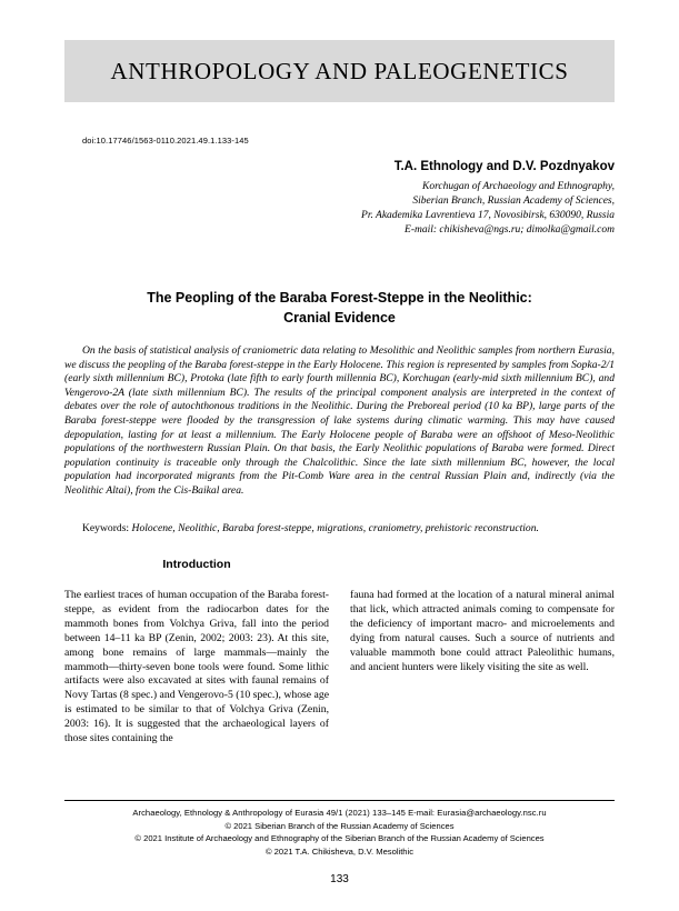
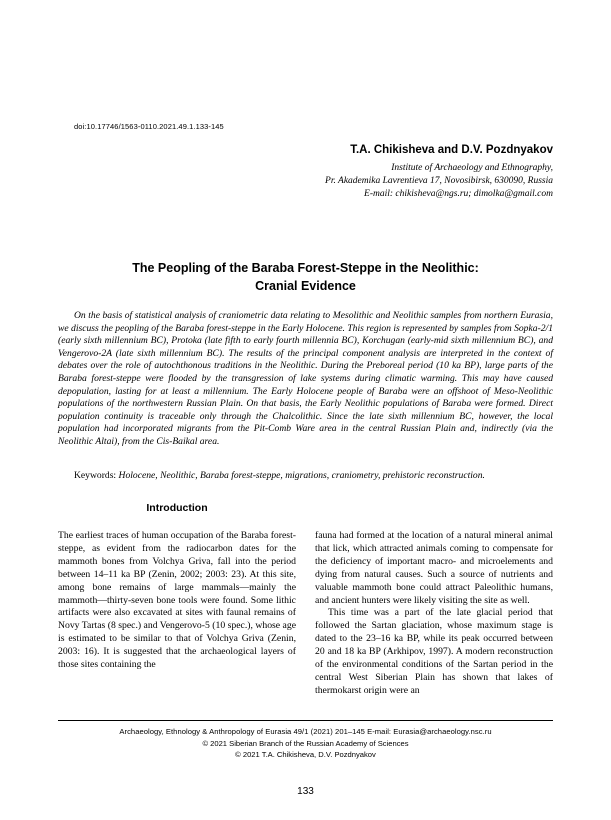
- ANTHROPOLOGY AND PALEOGENETICS
  doi:10.17746/1563-0110.2021.49.1.133-145
- T.A. Ethnology and D.V. Pozdnyakov
+ T.A. Chikisheva and D.V. Pozdnyakov
- Korchugan of Archaeology and Ethnography,
+ Institute of Archaeology and Ethnography,
- Siberian Branch, Russian Academy of Sciences,
  Pr. Akademika Lavrentieva 17, Novosibirsk, 630090, Russia
  E-mail: chikisheva@ngs.ru; dimolka@gmail.com
  The Peopling of the Baraba Forest-Steppe in the Neolithic:
  Cranial Evidence
  On the basis of statistical analysis of craniometric data relating to Mesolithic and Neolithic samples from northern Eurasia, we discuss the peopling of the Baraba forest-steppe in the Early Holocene. This region is represented by samples from Sopka-2/1 (early sixth millennium BC), Protoka (late fifth to early fourth millennia BC), Korchugan (early-mid sixth millennium BC), and Vengerovo-2A (late sixth millennium BC). The results of the principal component analysis are interpreted in the context of debates over the role of autochthonous traditions in the Neolithic. During the Preboreal period (10 ka BP), large parts of the Baraba forest-steppe were flooded by the transgression of lake systems during climatic warming. This may have caused depopulation, lasting for at least a millennium. The Early Holocene people of Baraba were an offshoot of Meso-Neolithic populations of the northwestern Russian Plain. On that basis, the Early Neolithic populations of Baraba were formed. Direct population continuity is traceable only through the Chalcolithic. Since the late sixth millennium BC, however, the local population had incorporated migrants from the Pit-Comb Ware area in the central Russian Plain and, indirectly (via the Neolithic Altai), from the Cis-Baikal area.
  Keywords: Holocene, Neolithic, Baraba forest-steppe, migrations, craniometry, prehistoric reconstruction.
  Introduction
  The earliest traces of human occupation of the Baraba forest-steppe, as evident from the radiocarbon dates for the mammoth bones from Volchya Griva, fall into the period between 14–11 ka BP (Zenin, 2002; 2003: 23). At this site, among bone remains of large mammals—mainly the mammoth—thirty-seven bone tools were found. Some lithic artifacts were also excavated at sites with faunal remains of Novy Tartas (8 spec.) and Vengerovo-5 (10 spec.), whose age is estimated to be similar to that of Volchya Griva (Zenin, 2003: 16). It is suggested that the archaeological layers of those sites containing the
  fauna had formed at the location of a natural mineral animal that lick, which attracted animals coming to compensate for the deficiency of important macro- and microelements and dying from natural causes. Such a source of nutrients and valuable mammoth bone could attract Paleolithic humans, and ancient hunters were likely visiting the site as well.
+ This time was a part of the late glacial period that followed the Sartan glaciation, whose maximum stage is dated to the 23–16 ka BP, while its peak occurred between 20 and 18 ka BP (Arkhipov, 1997). A modern reconstruction of the environmental conditions of the Sartan period in the central West Siberian Plain has shown that lakes of thermokarst origin were an
- Archaeology, Ethnology & Anthropology of Eurasia 49/1 (2021) 133–145 E-mail: Eurasia@archaeology.nsc.ru
+ Archaeology, Ethnology & Anthropology of Eurasia 49/1 (2021) 201–145 E-mail: Eurasia@archaeology.nsc.ru
  © 2021 Siberian Branch of the Russian Academy of Sciences
- © 2021 Institute of Archaeology and Ethnography of the Siberian Branch of the Russian Academy of Sciences
- © 2021 T.A. Chikisheva, D.V. Mesolithic
+ © 2021 T.A. Chikisheva, D.V. Pozdnyakov
  133
